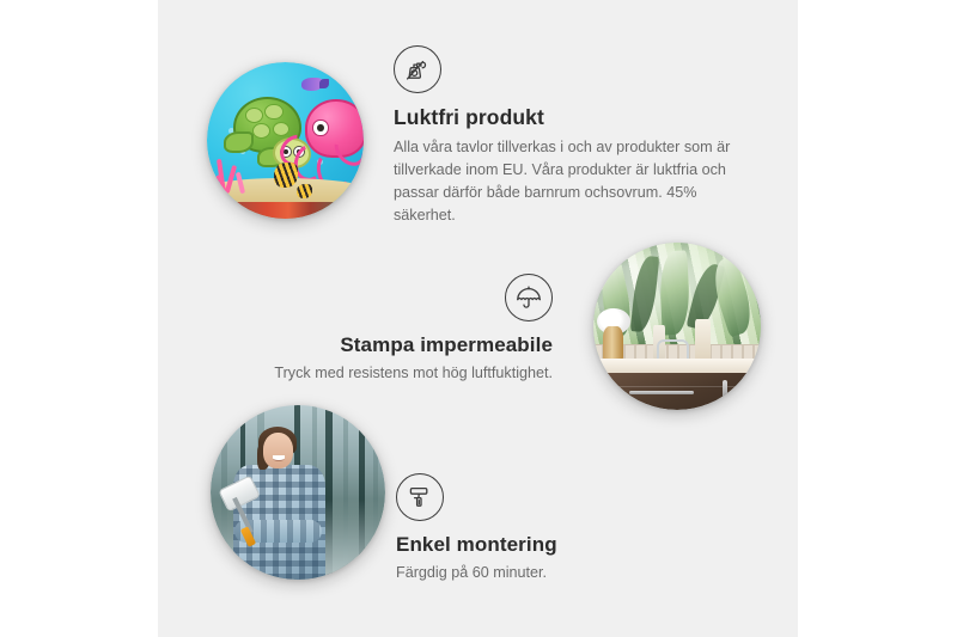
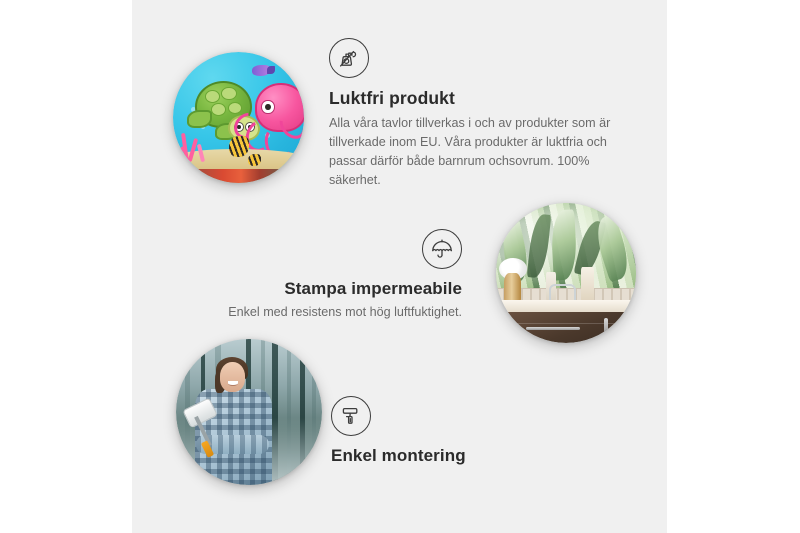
  Luktfri produkt
- Alla våra tavlor tillverkas i och av produkter som är tillverkade inom EU. Våra produkter är luktfria och passar därför både barnrum ochsovrum. 45% säkerhet.
+ Alla våra tavlor tillverkas i och av produkter som är tillverkade inom EU. Våra produkter är luktfria och passar därför både barnrum ochsovrum. 100% säkerhet.
  Stampa impermeabile
- Tryck med resistens mot hög luftfuktighet.
+ Enkel med resistens mot hög luftfuktighet.
  Enkel montering
- Färgdig på 60 minuter.
